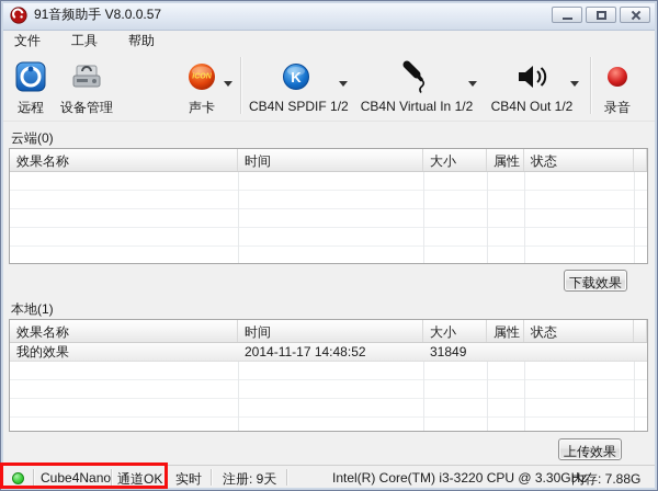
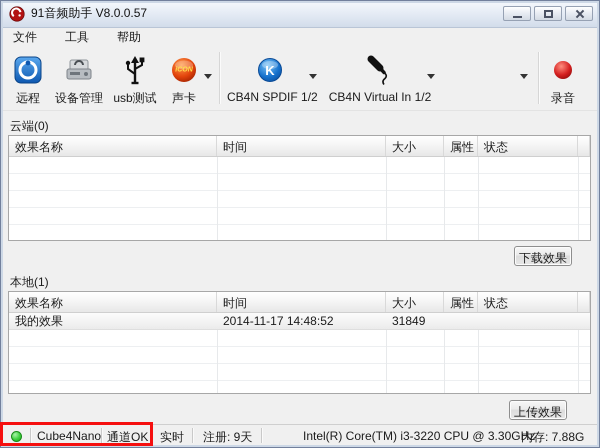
  91音频助手 V8.0.0.57
  文件
  工具
  帮助
  远程
  设备管理
+ usb测试
  声卡
  K
  CB4N SPDIF 1/
  CB4N Virtual In 1/2
- CB4N Out 1/2
  录音
  云端(0)
  效果名称
  时间
  大小
  属性
  状态
  下载效果
  本地(1)
  效果名称
  时间
  大小
  属性
  状态
  我的效果
  2014-11-17 14:48:52
  31849
  上传效果
  Cube4Nano
  通道OK
  实时
  注册: 9天
  Intel(R) Core(TM) i3-3220 CPU @ 3.30GHz
  内存: 7.88G
